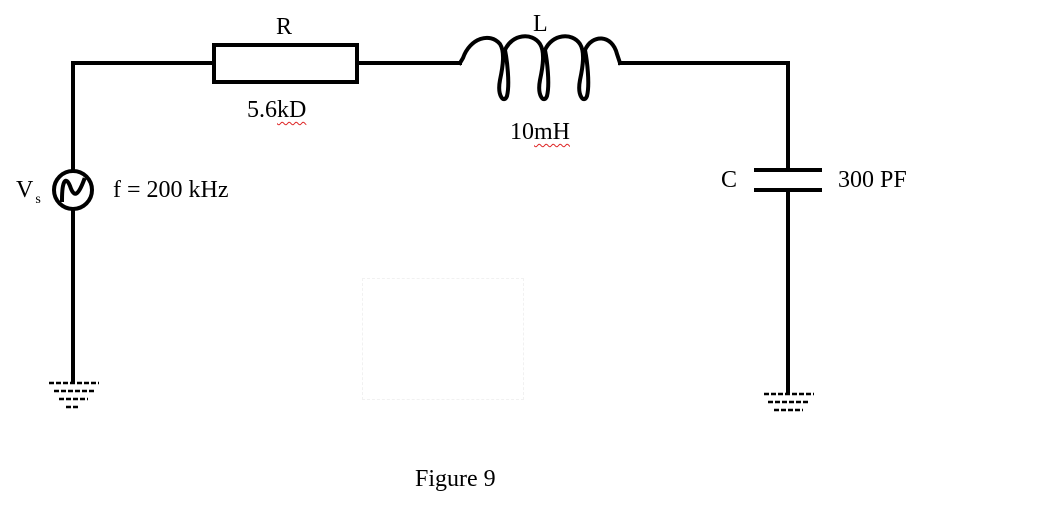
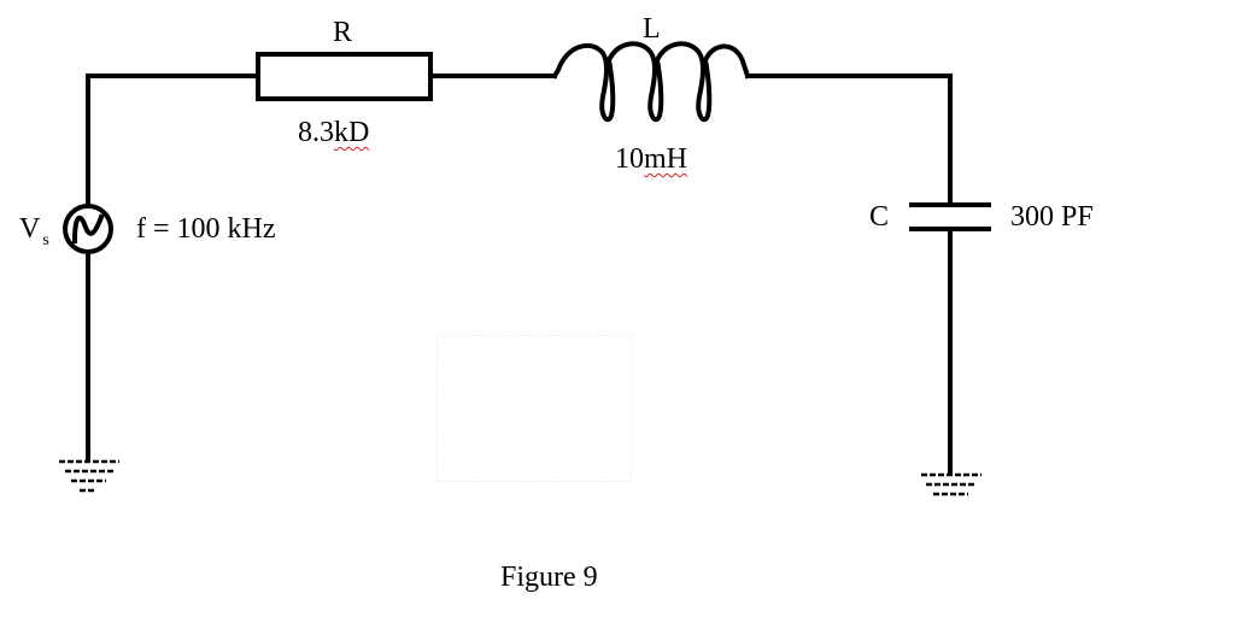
  R
- 5.6kD
+ 8.3kD
  L
  10mH
  C
  300 PF
  V s
- f = 200 kHz
+ f = 100 kHz
  Figure 9
